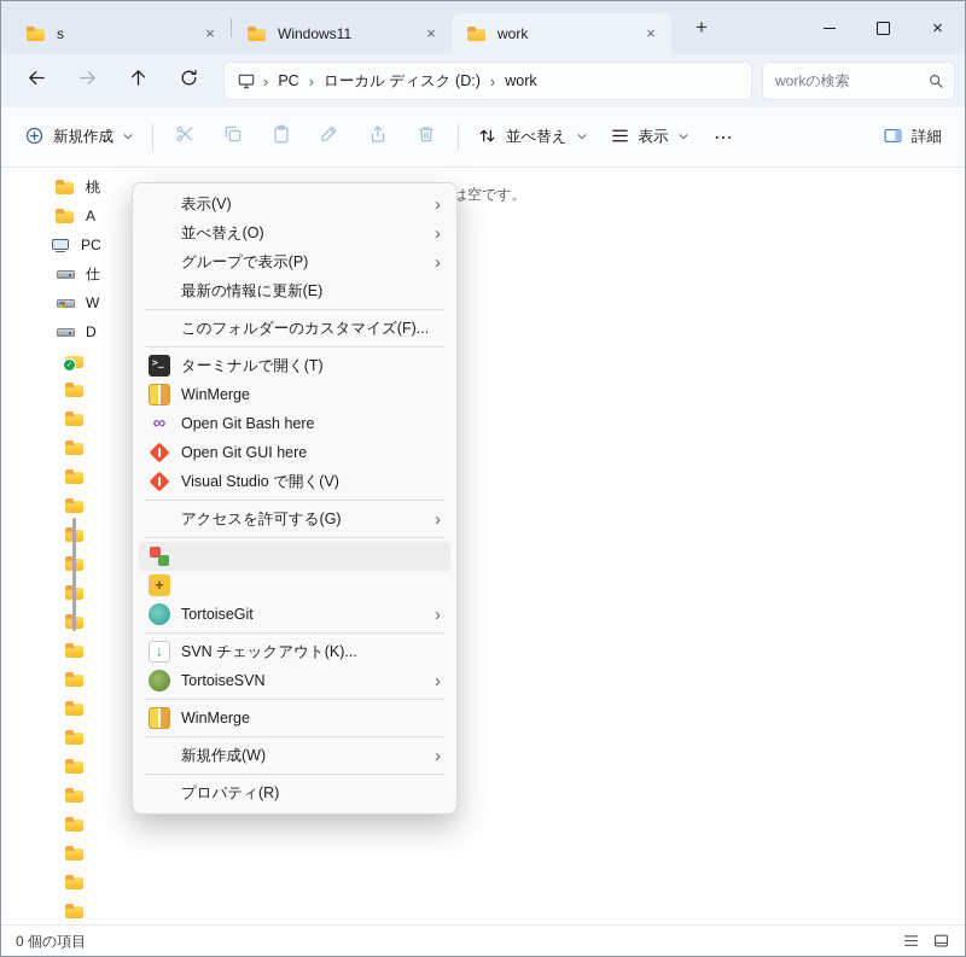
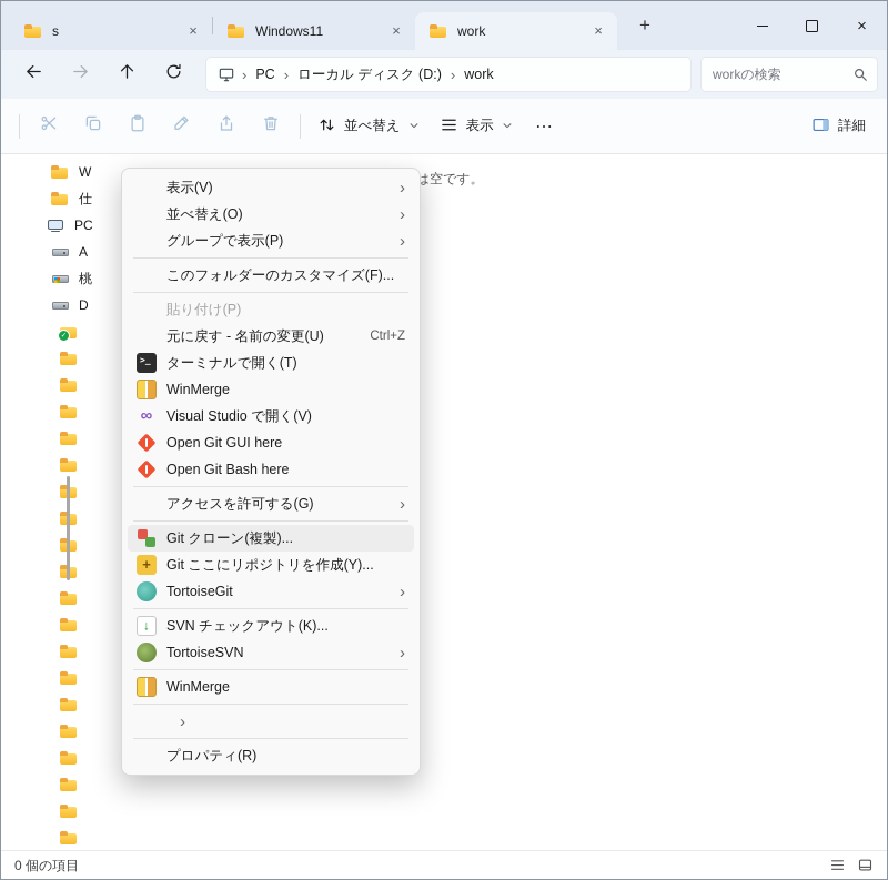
  s
  ×
  Windows11
  ×
  work
  ×
  +
  ×
  ›
  PC
  ›
  ローカル ディスク (D:)
  ›
  work
  workの検索
- 新規作成
  並べ替え
  表示
  ⋯
  詳細
- 桃
+ W
- A
+ 仕
  PC
- 仕
+ A
- W
+ 桃
  D
  表示(V)
  ›
  並べ替え(O)
  ›
  グループで表示(P)
  ›
- 最新の情報に更新(E)
  このフォルダーのカスタマイズ(F)...
+ 貼り付け(P)
+ 元に戻す - 名前の変更(U)
+ Ctrl+Z
  ターミナルで開く(T)
  WinMerge
- Open Git Bash here
+ Visual Studio で開く(V)
  Open Git GUI here
- Visual Studio で開く(V)
+ Open Git Bash here
  アクセスを許可する(G)
  ›
+ Git クローン(複製)...
+ Git ここにリポジトリを作成(Y)...
  TortoiseGit
  ›
  SVN チェックアウト(K)...
  TortoiseSVN
  ›
  WinMerge
- 新規作成(W)
  ›
  プロパティ(R)
  0 個の項目
